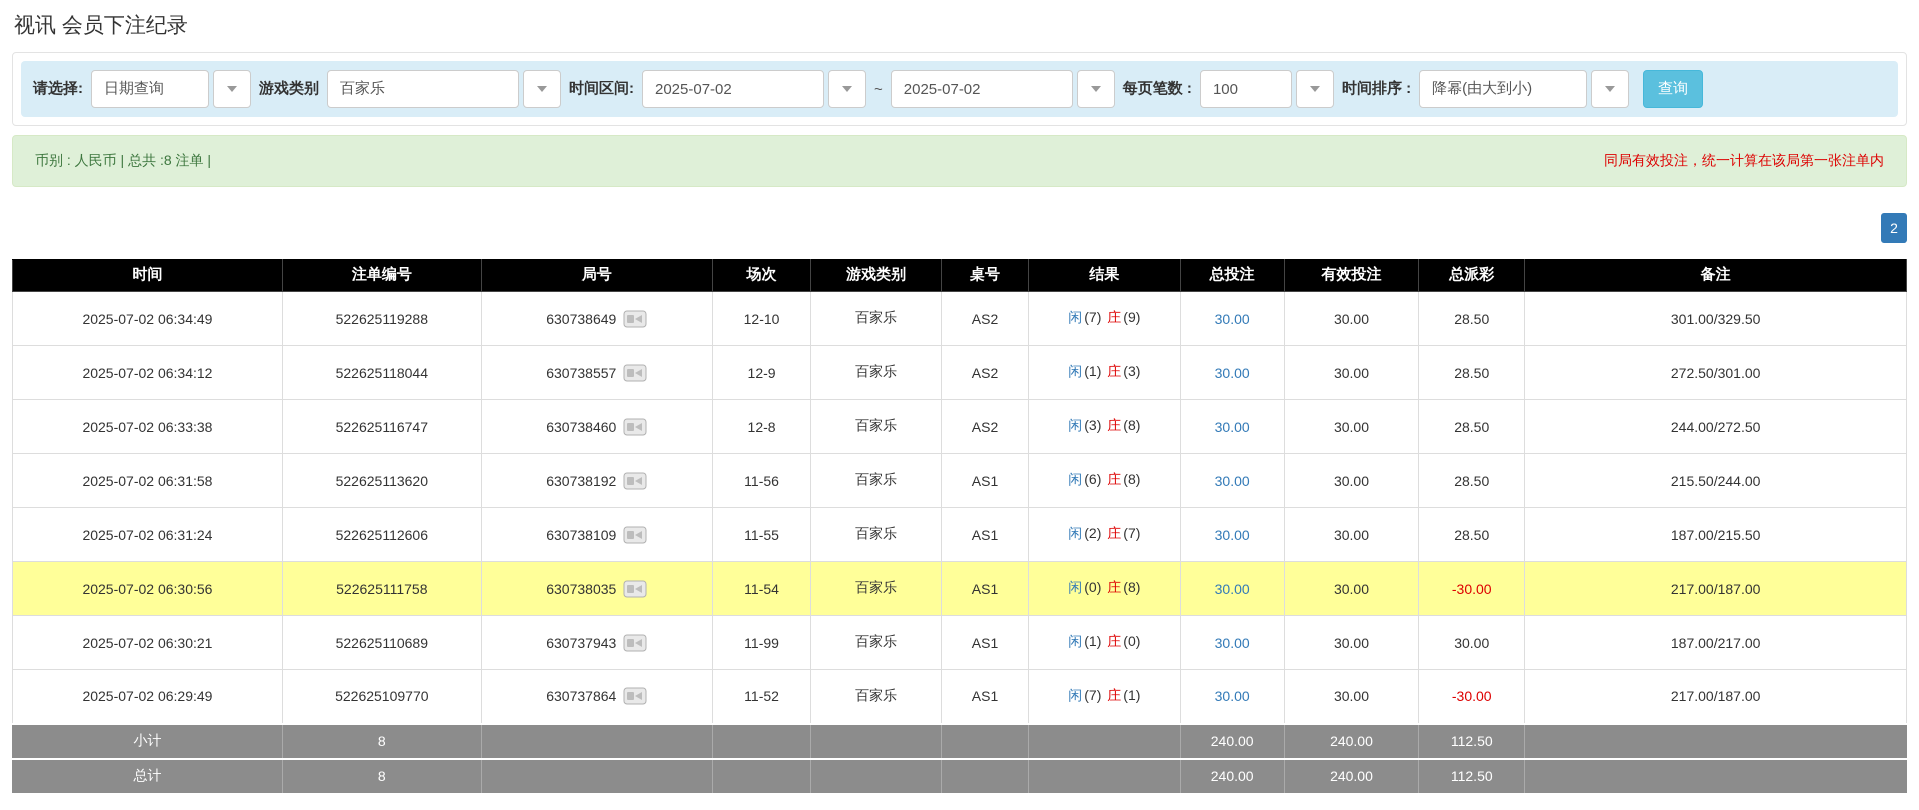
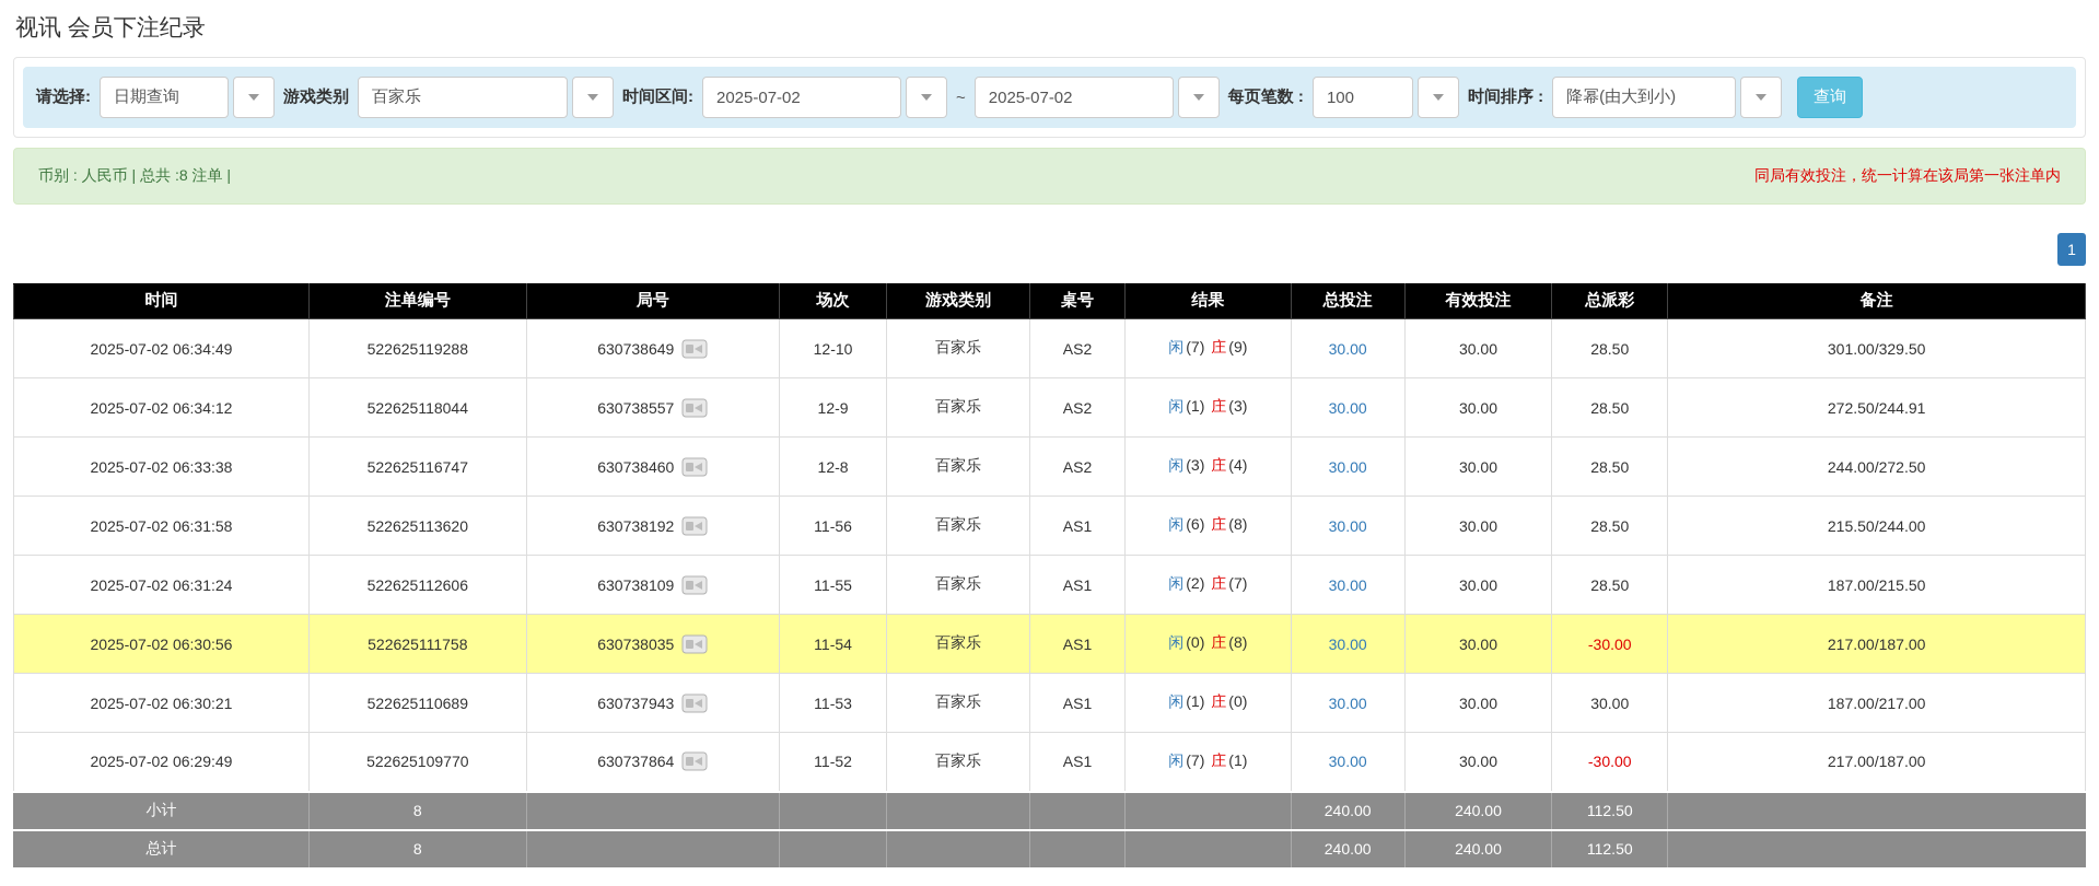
  视讯 会员下注纪录
  请选择:
  日期查询
  游戏类别
  百家乐
  时间区间:
  2025-07-02
  ~
  2025-07-02
  每页笔数 :
  100
  时间排序 :
  降幂(由大到小)
  查询
  币别 : 人民币 | 总共 :8 注单 |
  同局有效投注，统一计算在该局第一张注单内
- 2
+ 1
  时间	注单编号	局号	场次	游戏类别	桌号	结果	总投注	有效投注	总派彩	备注
  2025-07-02 06:34:49	522625119288	630738649	12-10	百家乐	AS2	闲 (7) 庄 (9)	30.00	30.00	28.50	301.00/329.50
- 2025-07-02 06:34:12	522625118044	630738557	12-9	百家乐	AS2	闲 (1) 庄 (3)	30.00	30.00	28.50	272.50/301.00
+ 2025-07-02 06:34:12	522625118044	630738557	12-9	百家乐	AS2	闲 (1) 庄 (3)	30.00	30.00	28.50	272.50/244.91
- 2025-07-02 06:33:38	522625116747	630738460	12-8	百家乐	AS2	闲 (3) 庄 (8)	30.00	30.00	28.50	244.00/272.50
+ 2025-07-02 06:33:38	522625116747	630738460	12-8	百家乐	AS2	闲 (3) 庄 (4)	30.00	30.00	28.50	244.00/272.50
  2025-07-02 06:31:58	522625113620	630738192	11-56	百家乐	AS1	闲 (6) 庄 (8)	30.00	30.00	28.50	215.50/244.00
  2025-07-02 06:31:24	522625112606	630738109	11-55	百家乐	AS1	闲 (2) 庄 (7)	30.00	30.00	28.50	187.00/215.50
  2025-07-02 06:30:56	522625111758	630738035	11-54	百家乐	AS1	闲 (0) 庄 (8)	30.00	30.00	-30.00	217.00/187.00
- 2025-07-02 06:30:21	522625110689	630737943	11-99	百家乐	AS1	闲 (1) 庄 (0)	30.00	30.00	30.00	187.00/217.00
+ 2025-07-02 06:30:21	522625110689	630737943	11-53	百家乐	AS1	闲 (1) 庄 (0)	30.00	30.00	30.00	187.00/217.00
  2025-07-02 06:29:49	522625109770	630737864	11-52	百家乐	AS1	闲 (7) 庄 (1)	30.00	30.00	-30.00	217.00/187.00
  小计	8						240.00	240.00	112.50
  总计	8						240.00	240.00	112.50
